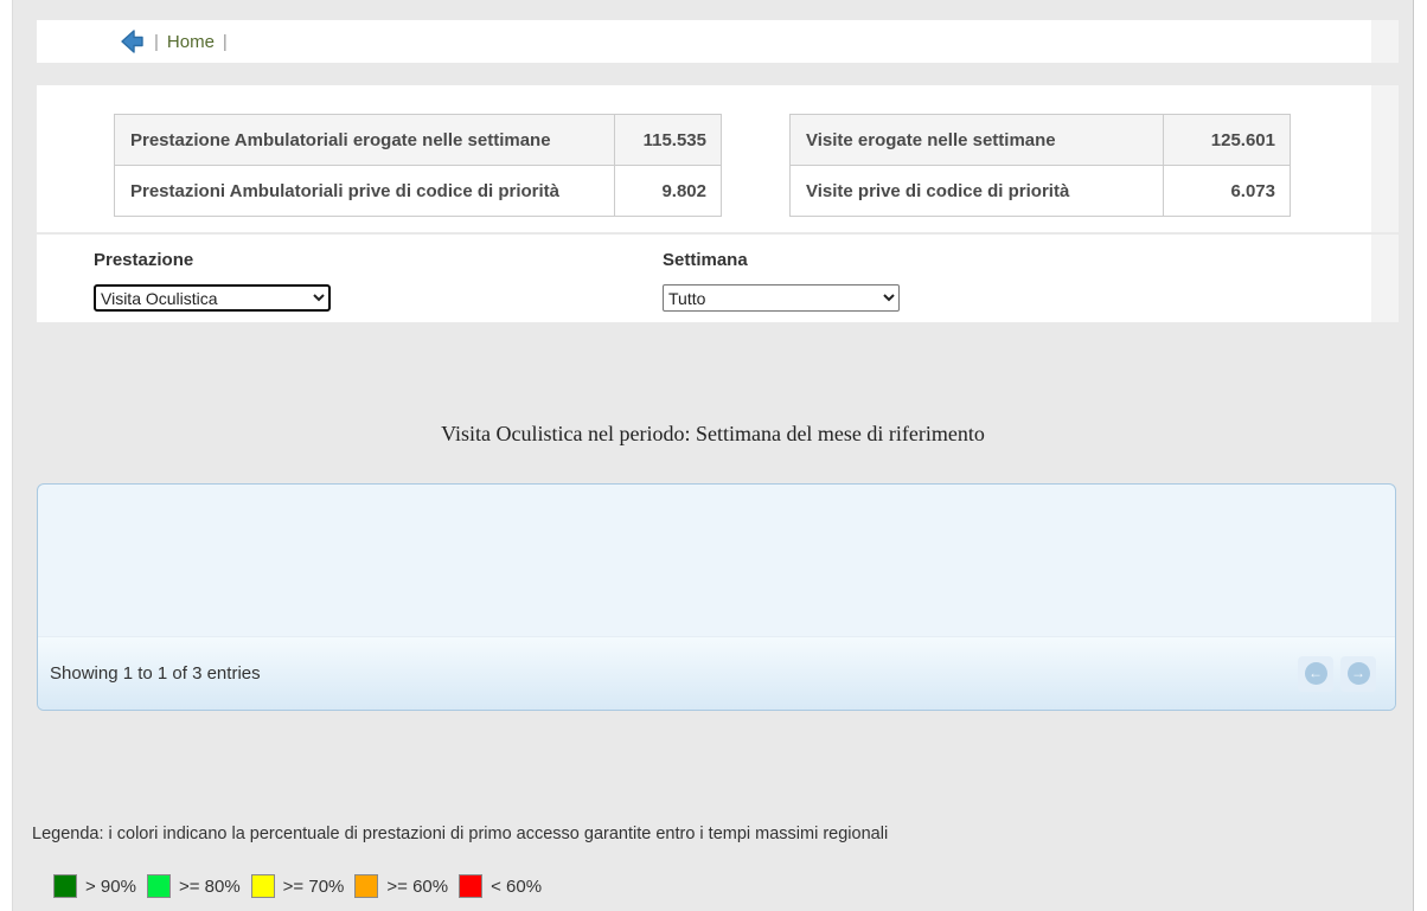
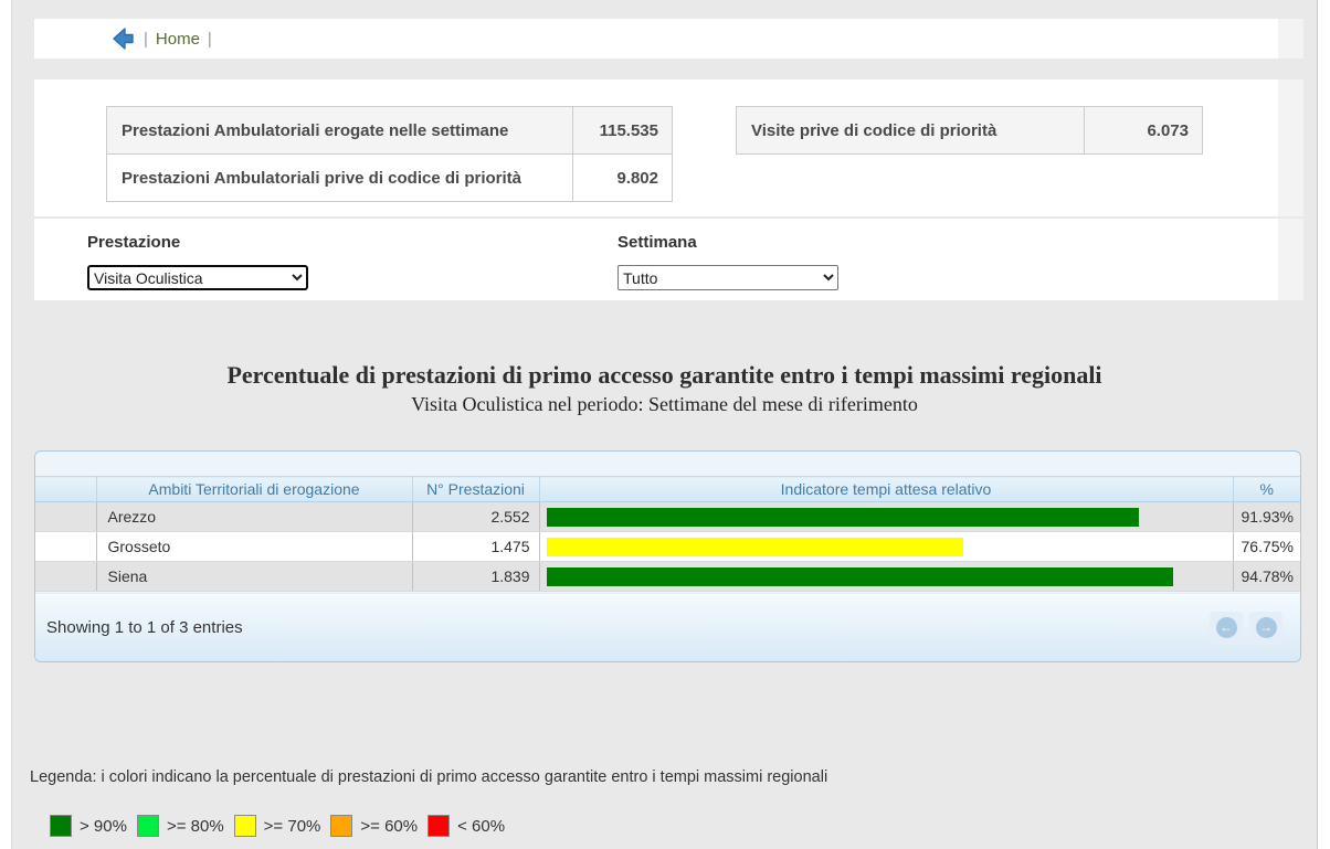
  |
  Home
  |
- Prestazione Ambulatoriali erogate nelle settimane	115.535
+ Prestazioni Ambulatoriali erogate nelle settimane	115.535
  Prestazioni Ambulatoriali prive di codice di priorità	9.802
- Visite erogate nelle settimane	125.601
  Visite prive di codice di priorità	6.073
  Prestazione
  Visita Oculistica
  Settimana
  Tutto
+ Percentuale di prestazioni di primo accesso garantite entro i tempi massimi regionali
- Visita Oculistica nel periodo: Settimana del mese di riferimento
+ Visita Oculistica nel periodo: Settimane del mese di riferimento
+ 	Ambiti Territoriali di erogazione	N° Prestazioni	Indicatore tempi attesa relativo	%
+ 	Arezzo	2.552		91.93%
+ 	Grosseto	1.475		76.75%
+ 	Siena	1.839		94.78%
  Showing 1 to 1 of 3 entries
  ←
  →
  Legenda: i colori indicano la percentuale di prestazioni di primo accesso garantite entro i tempi massimi regionali
  > 90%
  >= 80%
  >= 70%
  >= 60%
  < 60%
